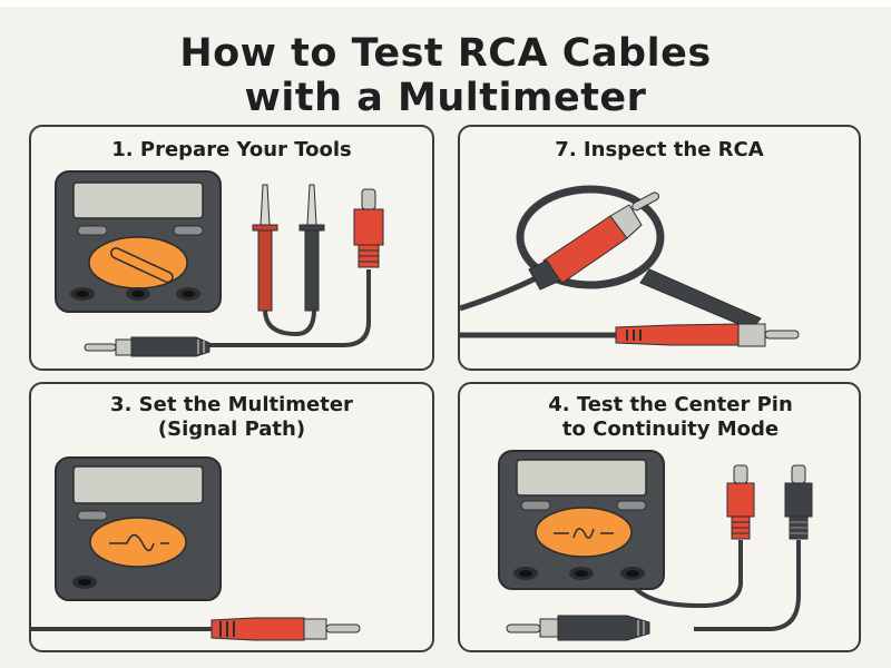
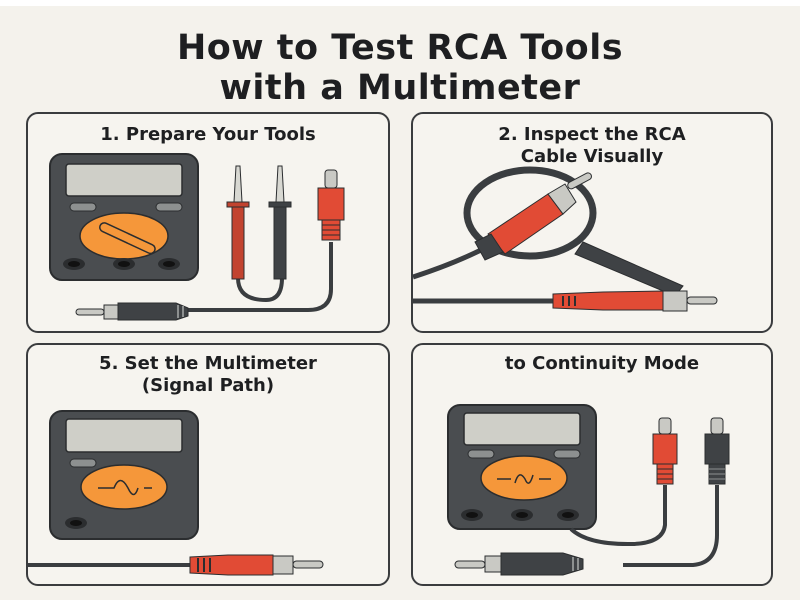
- How to Test RCA Cables
+ How to Test RCA Tools
  with a Multimeter
  1. Prepare Your Tools
- 7. Inspect the RCA
+ 2. Inspect the RCA
+ Cable Visually
- 3. Set the Multimeter
+ 5. Set the Multimeter
  (Signal Path)
- 4. Test the Center Pin
  to Continuity Mode
